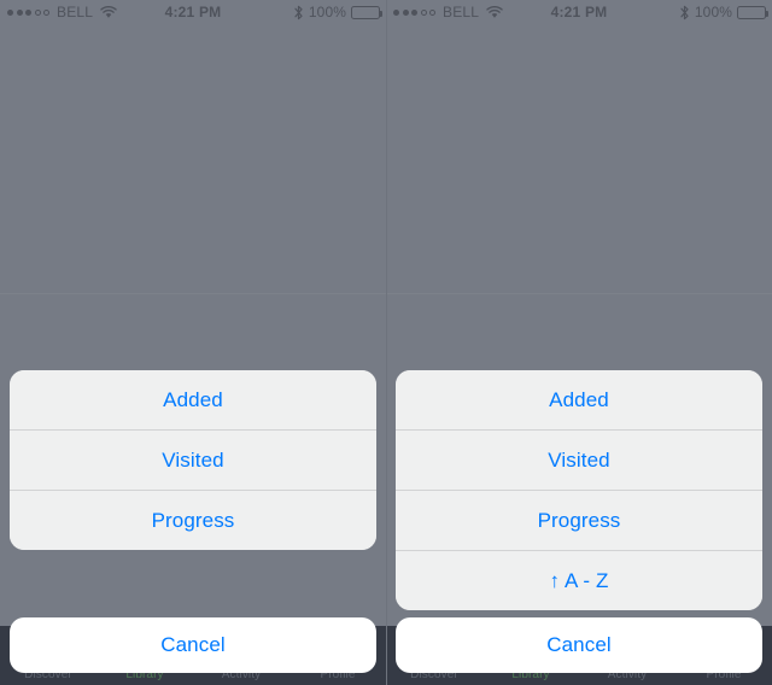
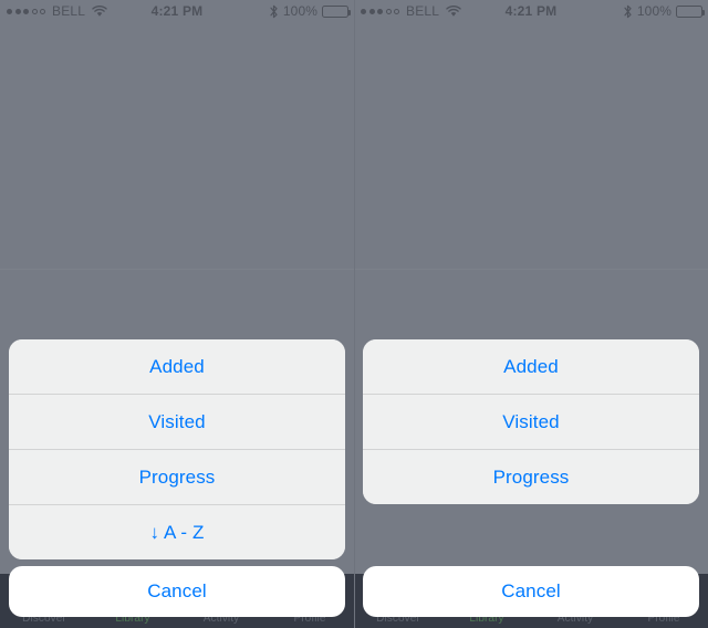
  Discover
  Library
  Activity
  Profile
  BELL
  4:21 PM
  100%
  Added
  Visited
  Progress
+ ↓ A - Z
  Cancel
  Discover
  Library
  Activity
  Profile
  BELL
  4:21 PM
  100%
  Added
  Visited
  Progress
- ↑ A - Z
  Cancel
